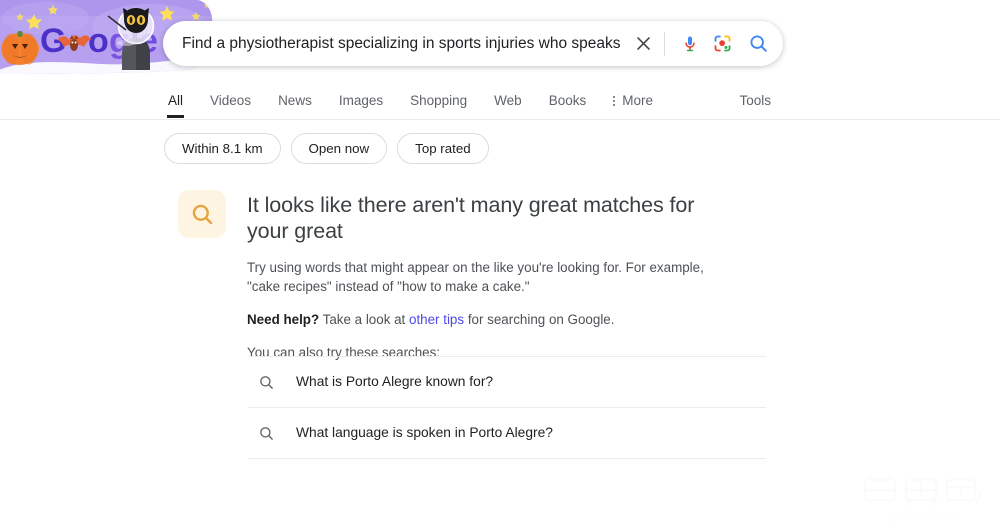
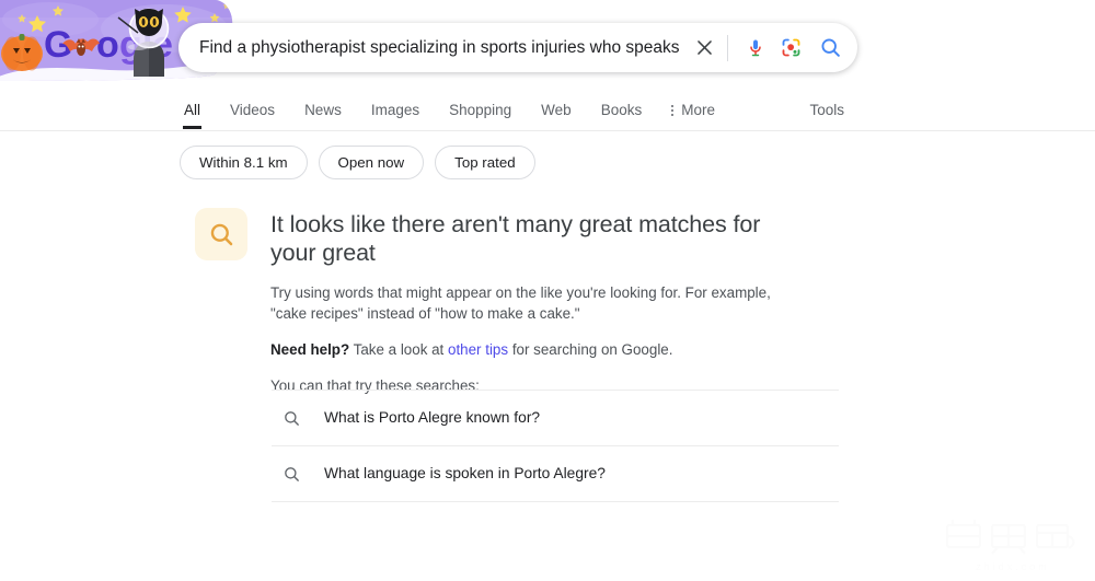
  G
  o
  g
  e
  Find a physiotherapist specializing in sports injuries who speaks
  All
  Videos
  News
  Images
  Shopping
  Web
  Books
  More
  Tools
  Within 8.1 km
  Open now
  Top rated
  It looks like there aren't many great matches for your great
  Try using words that might appear on the like you're looking for. For example, "cake recipes" instead of "how to make a cake."
  Need help? Take a look at other tips for searching on Google.
- You can also try these searches:
+ You can that try these searches:
  What is Porto Alegre known for?
  What language is spoken in Porto Alegre?
